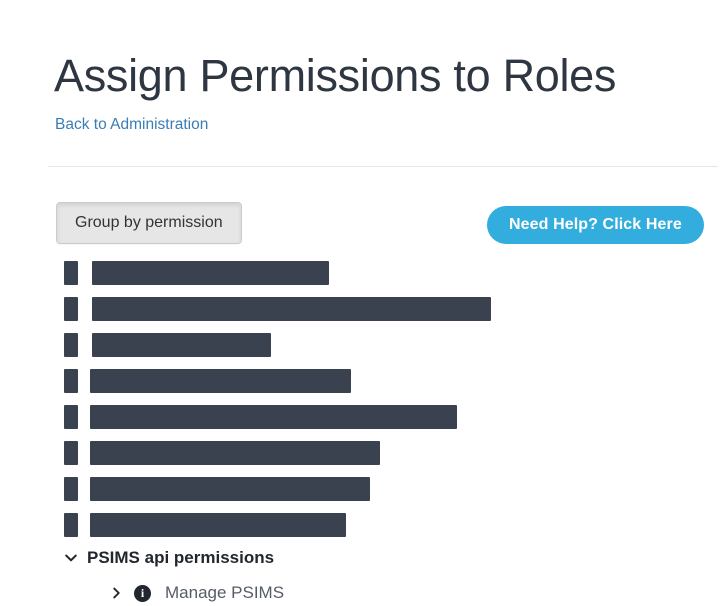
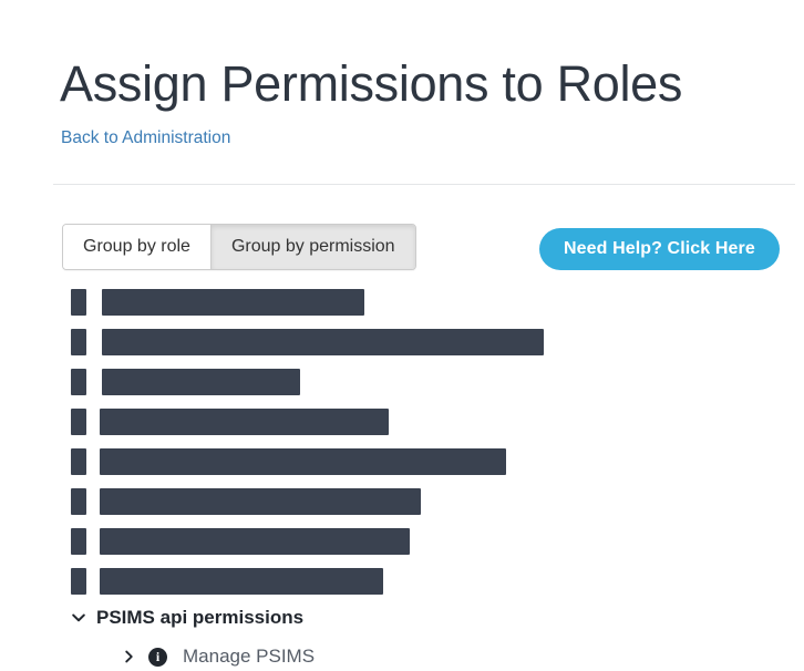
  Assign Permissions to Roles
  Back to Administration
+ Group by role
  Group by permission
  Need Help? Click Here
  PSIMS api permissions
  i
  Manage PSIMS
